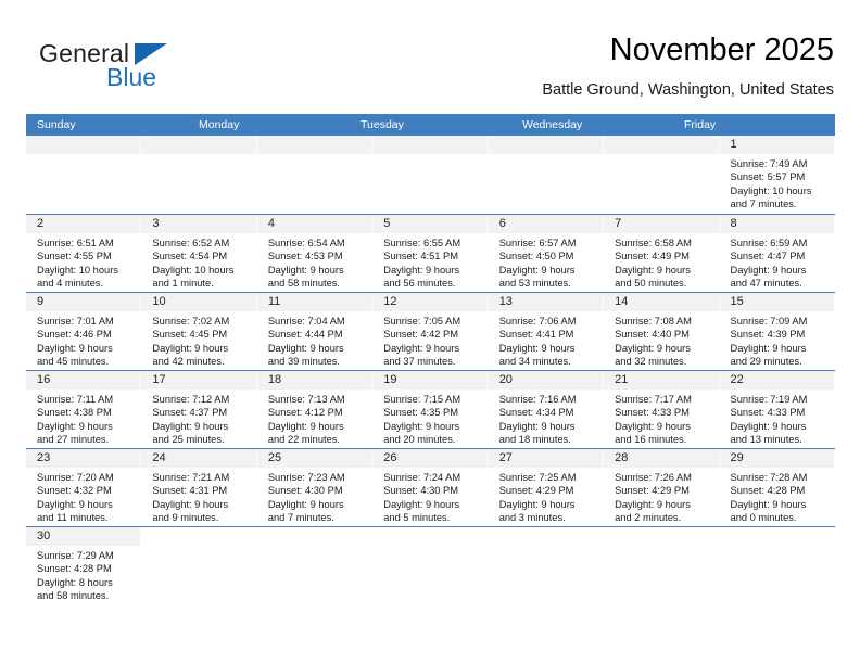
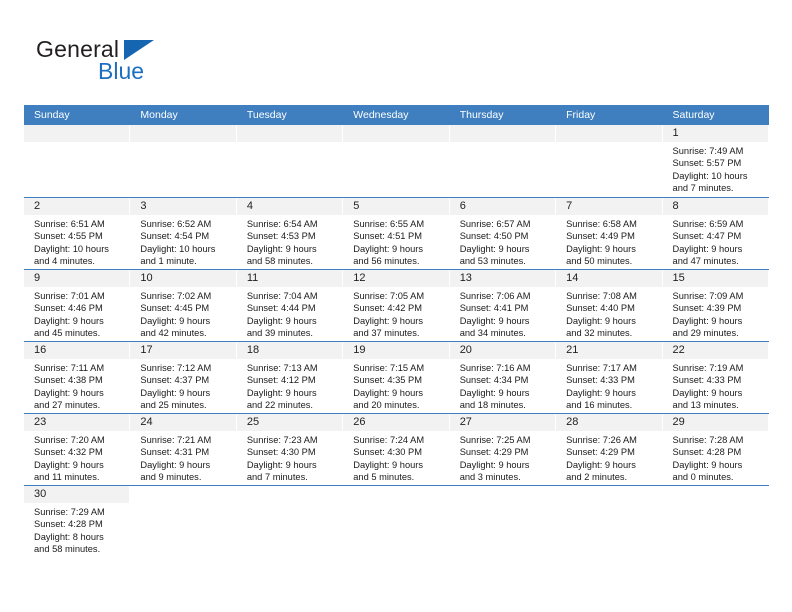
  General
  Blue
- November 2025
- Battle Ground, Washington, United States
  Sunday
  Monday
  Tuesday
  Wednesday
+ Thursday
  Friday
+ Saturday
  1
  Sunrise: 7:49 AM
  Sunset: 5:57 PM
  Daylight: 10 hours
  and 7 minutes.
  2
  Sunrise: 6:51 AM
  Sunset: 4:55 PM
  Daylight: 10 hours
  and 4 minutes.
  3
  Sunrise: 6:52 AM
  Sunset: 4:54 PM
  Daylight: 10 hours
  and 1 minute.
  4
  Sunrise: 6:54 AM
  Sunset: 4:53 PM
  Daylight: 9 hours
  and 58 minutes.
  5
  Sunrise: 6:55 AM
  Sunset: 4:51 PM
  Daylight: 9 hours
  and 56 minutes.
  6
  Sunrise: 6:57 AM
  Sunset: 4:50 PM
  Daylight: 9 hours
  and 53 minutes.
  7
  Sunrise: 6:58 AM
  Sunset: 4:49 PM
  Daylight: 9 hours
  and 50 minutes.
  8
  Sunrise: 6:59 AM
  Sunset: 4:47 PM
  Daylight: 9 hours
  and 47 minutes.
  9
  Sunrise: 7:01 AM
  Sunset: 4:46 PM
  Daylight: 9 hours
  and 45 minutes.
  10
  Sunrise: 7:02 AM
  Sunset: 4:45 PM
  Daylight: 9 hours
  and 42 minutes.
  11
  Sunrise: 7:04 AM
  Sunset: 4:44 PM
  Daylight: 9 hours
  and 39 minutes.
  12
  Sunrise: 7:05 AM
  Sunset: 4:42 PM
  Daylight: 9 hours
  and 37 minutes.
  13
  Sunrise: 7:06 AM
  Sunset: 4:41 PM
  Daylight: 9 hours
  and 34 minutes.
  14
  Sunrise: 7:08 AM
  Sunset: 4:40 PM
  Daylight: 9 hours
  and 32 minutes.
  15
  Sunrise: 7:09 AM
  Sunset: 4:39 PM
  Daylight: 9 hours
  and 29 minutes.
  16
  Sunrise: 7:11 AM
  Sunset: 4:38 PM
  Daylight: 9 hours
  and 27 minutes.
  17
  Sunrise: 7:12 AM
  Sunset: 4:37 PM
  Daylight: 9 hours
  and 25 minutes.
  18
  Sunrise: 7:13 AM
  Sunset: 4:12 PM
  Daylight: 9 hours
  and 22 minutes.
  19
  Sunrise: 7:15 AM
  Sunset: 4:35 PM
  Daylight: 9 hours
  and 20 minutes.
  20
  Sunrise: 7:16 AM
  Sunset: 4:34 PM
  Daylight: 9 hours
  and 18 minutes.
  21
  Sunrise: 7:17 AM
  Sunset: 4:33 PM
  Daylight: 9 hours
  and 16 minutes.
  22
  Sunrise: 7:19 AM
  Sunset: 4:33 PM
  Daylight: 9 hours
  and 13 minutes.
  23
  Sunrise: 7:20 AM
  Sunset: 4:32 PM
  Daylight: 9 hours
  and 11 minutes.
  24
  Sunrise: 7:21 AM
  Sunset: 4:31 PM
  Daylight: 9 hours
  and 9 minutes.
  25
  Sunrise: 7:23 AM
  Sunset: 4:30 PM
  Daylight: 9 hours
  and 7 minutes.
  26
  Sunrise: 7:24 AM
  Sunset: 4:30 PM
  Daylight: 9 hours
  and 5 minutes.
  27
  Sunrise: 7:25 AM
  Sunset: 4:29 PM
  Daylight: 9 hours
  and 3 minutes.
  28
  Sunrise: 7:26 AM
  Sunset: 4:29 PM
  Daylight: 9 hours
  and 2 minutes.
  29
  Sunrise: 7:28 AM
  Sunset: 4:28 PM
  Daylight: 9 hours
  and 0 minutes.
  30
  Sunrise: 7:29 AM
  Sunset: 4:28 PM
  Daylight: 8 hours
  and 58 minutes.
